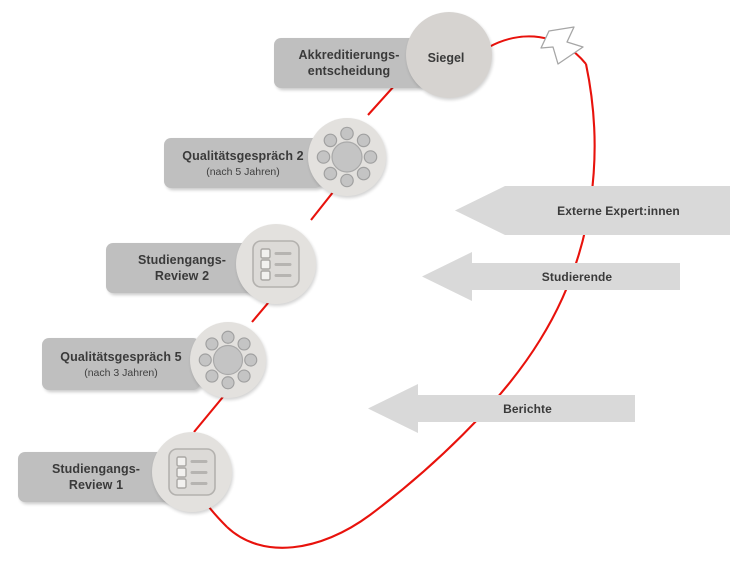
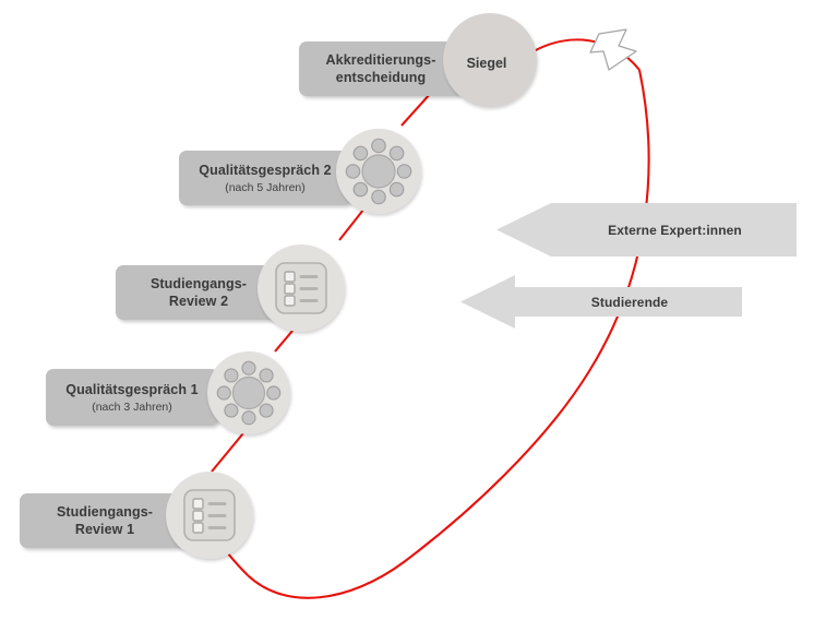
  Externe Expert:innen
  Studierende
- Berichte
  Akkreditierungs-
  entscheidung
  Siegel
  Qualitätsgespräch 2
  (nach 5 Jahren)
  Studiengangs-
  Review 2
- Qualitätsgespräch 5
+ Qualitätsgespräch 1
  (nach 3 Jahren)
  Studiengangs-
  Review 1
